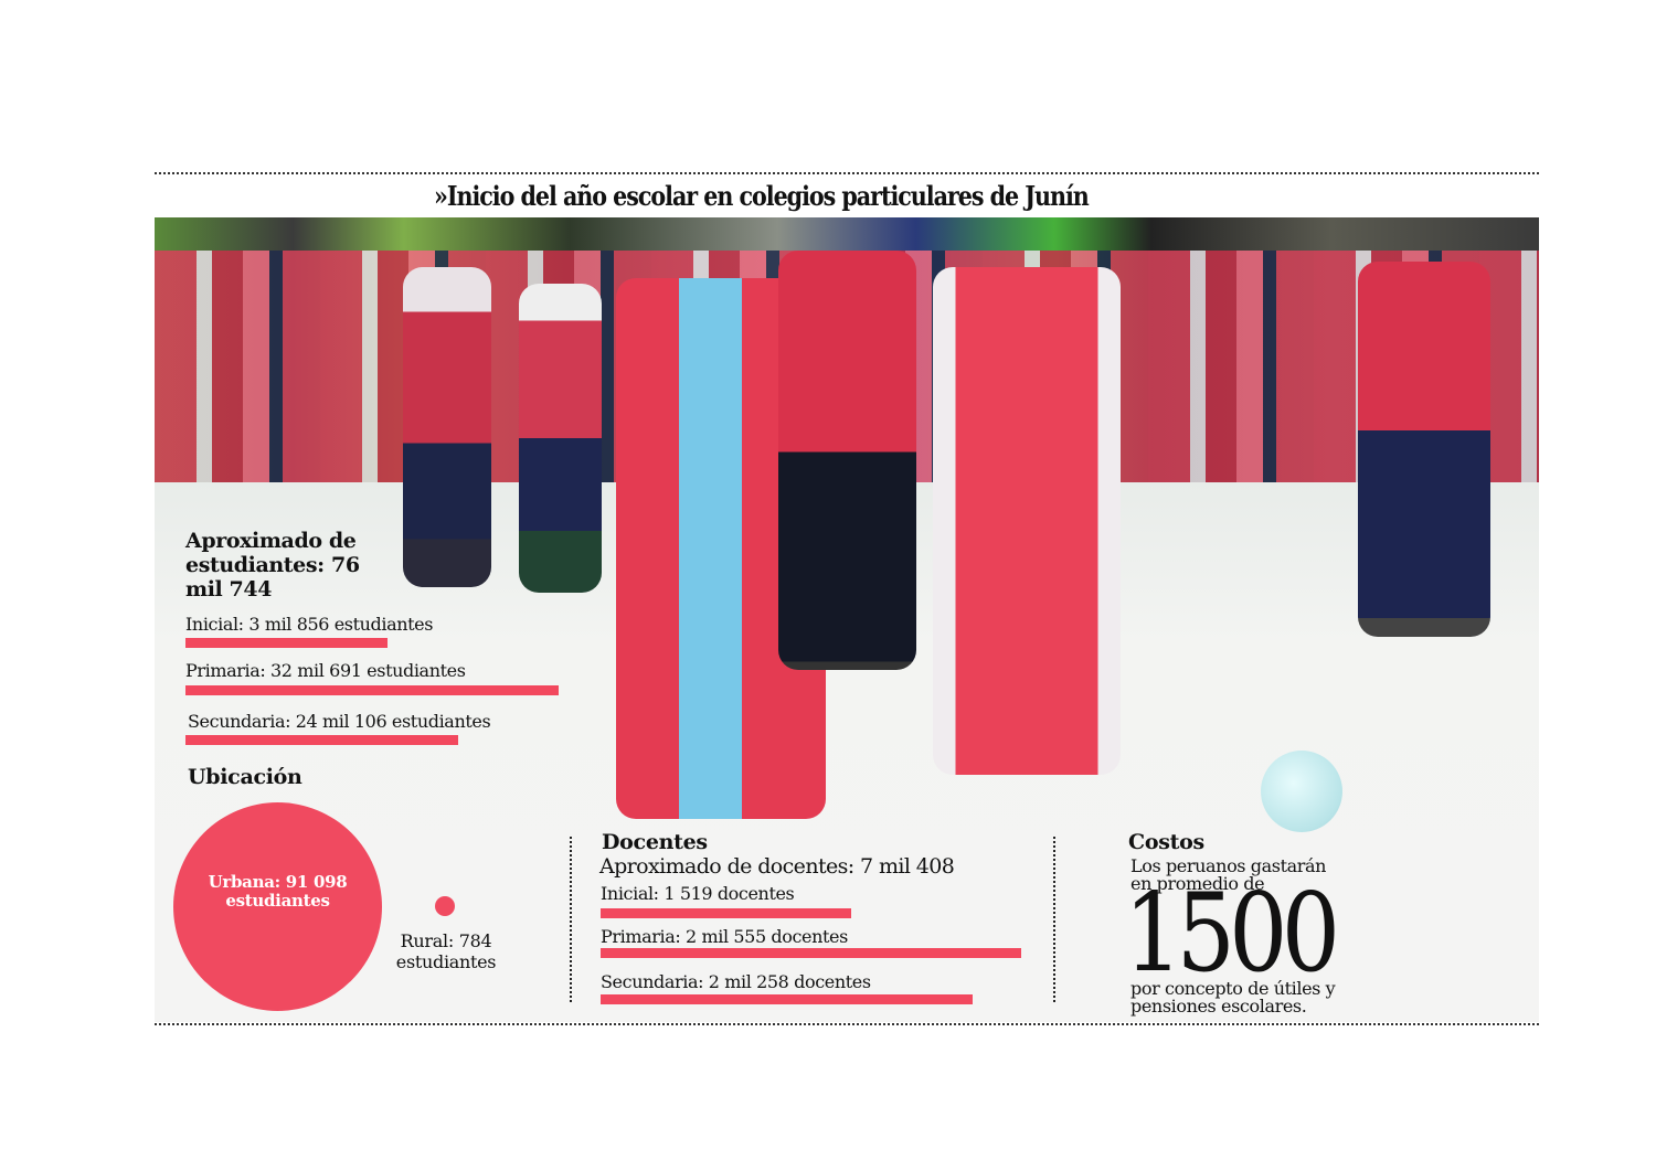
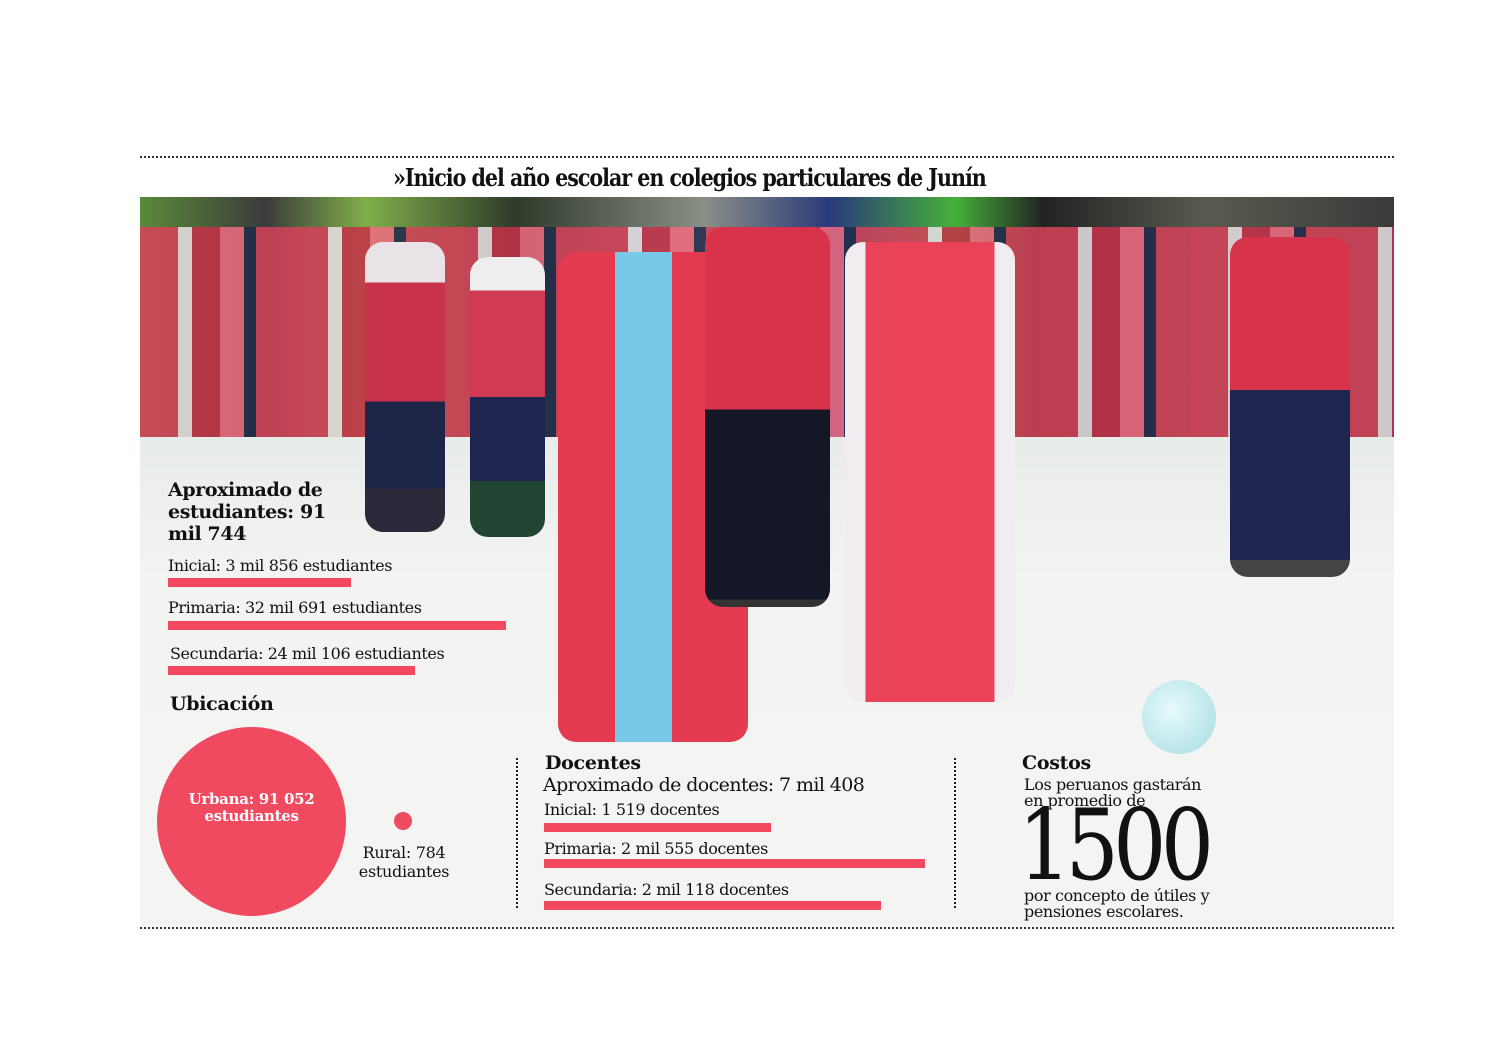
  »Inicio del año escolar en colegios particulares de Junín
  Aproximado de
- estudiantes: 76
+ estudiantes: 91
  mil 744
  Inicial: 3 mil 856 estudiantes
  Primaria: 32 mil 691 estudiantes
  Secundaria: 24 mil 106 estudiantes
  Ubicación
- Urbana: 91 098
+ Urbana: 91 052
  estudiantes
  Rural: 784
  estudiantes
  Docentes
  Aproximado de docentes: 7 mil 408
  Inicial: 1 519 docentes
  Primaria: 2 mil 555 docentes
- Secundaria: 2 mil 258 docentes
+ Secundaria: 2 mil 118 docentes
  Costos
  Los peruanos gastarán
  en promedio de
  1500
  por concepto de útiles y
  pensiones escolares.
